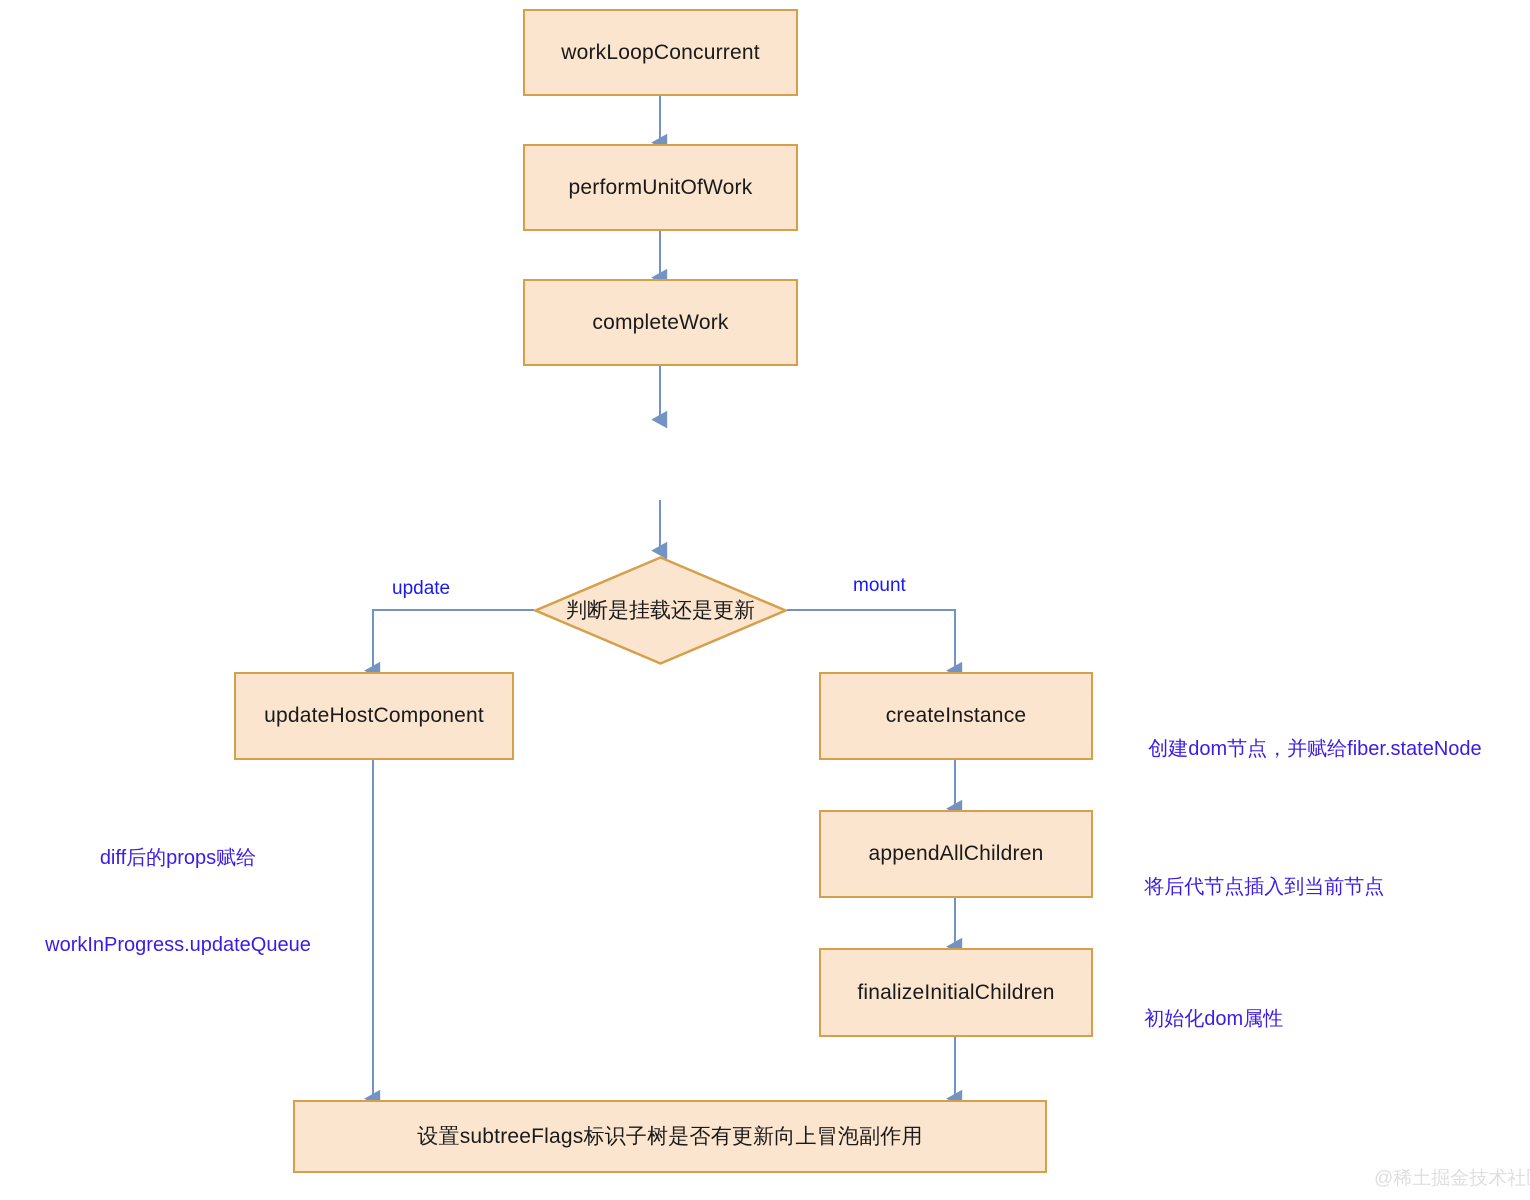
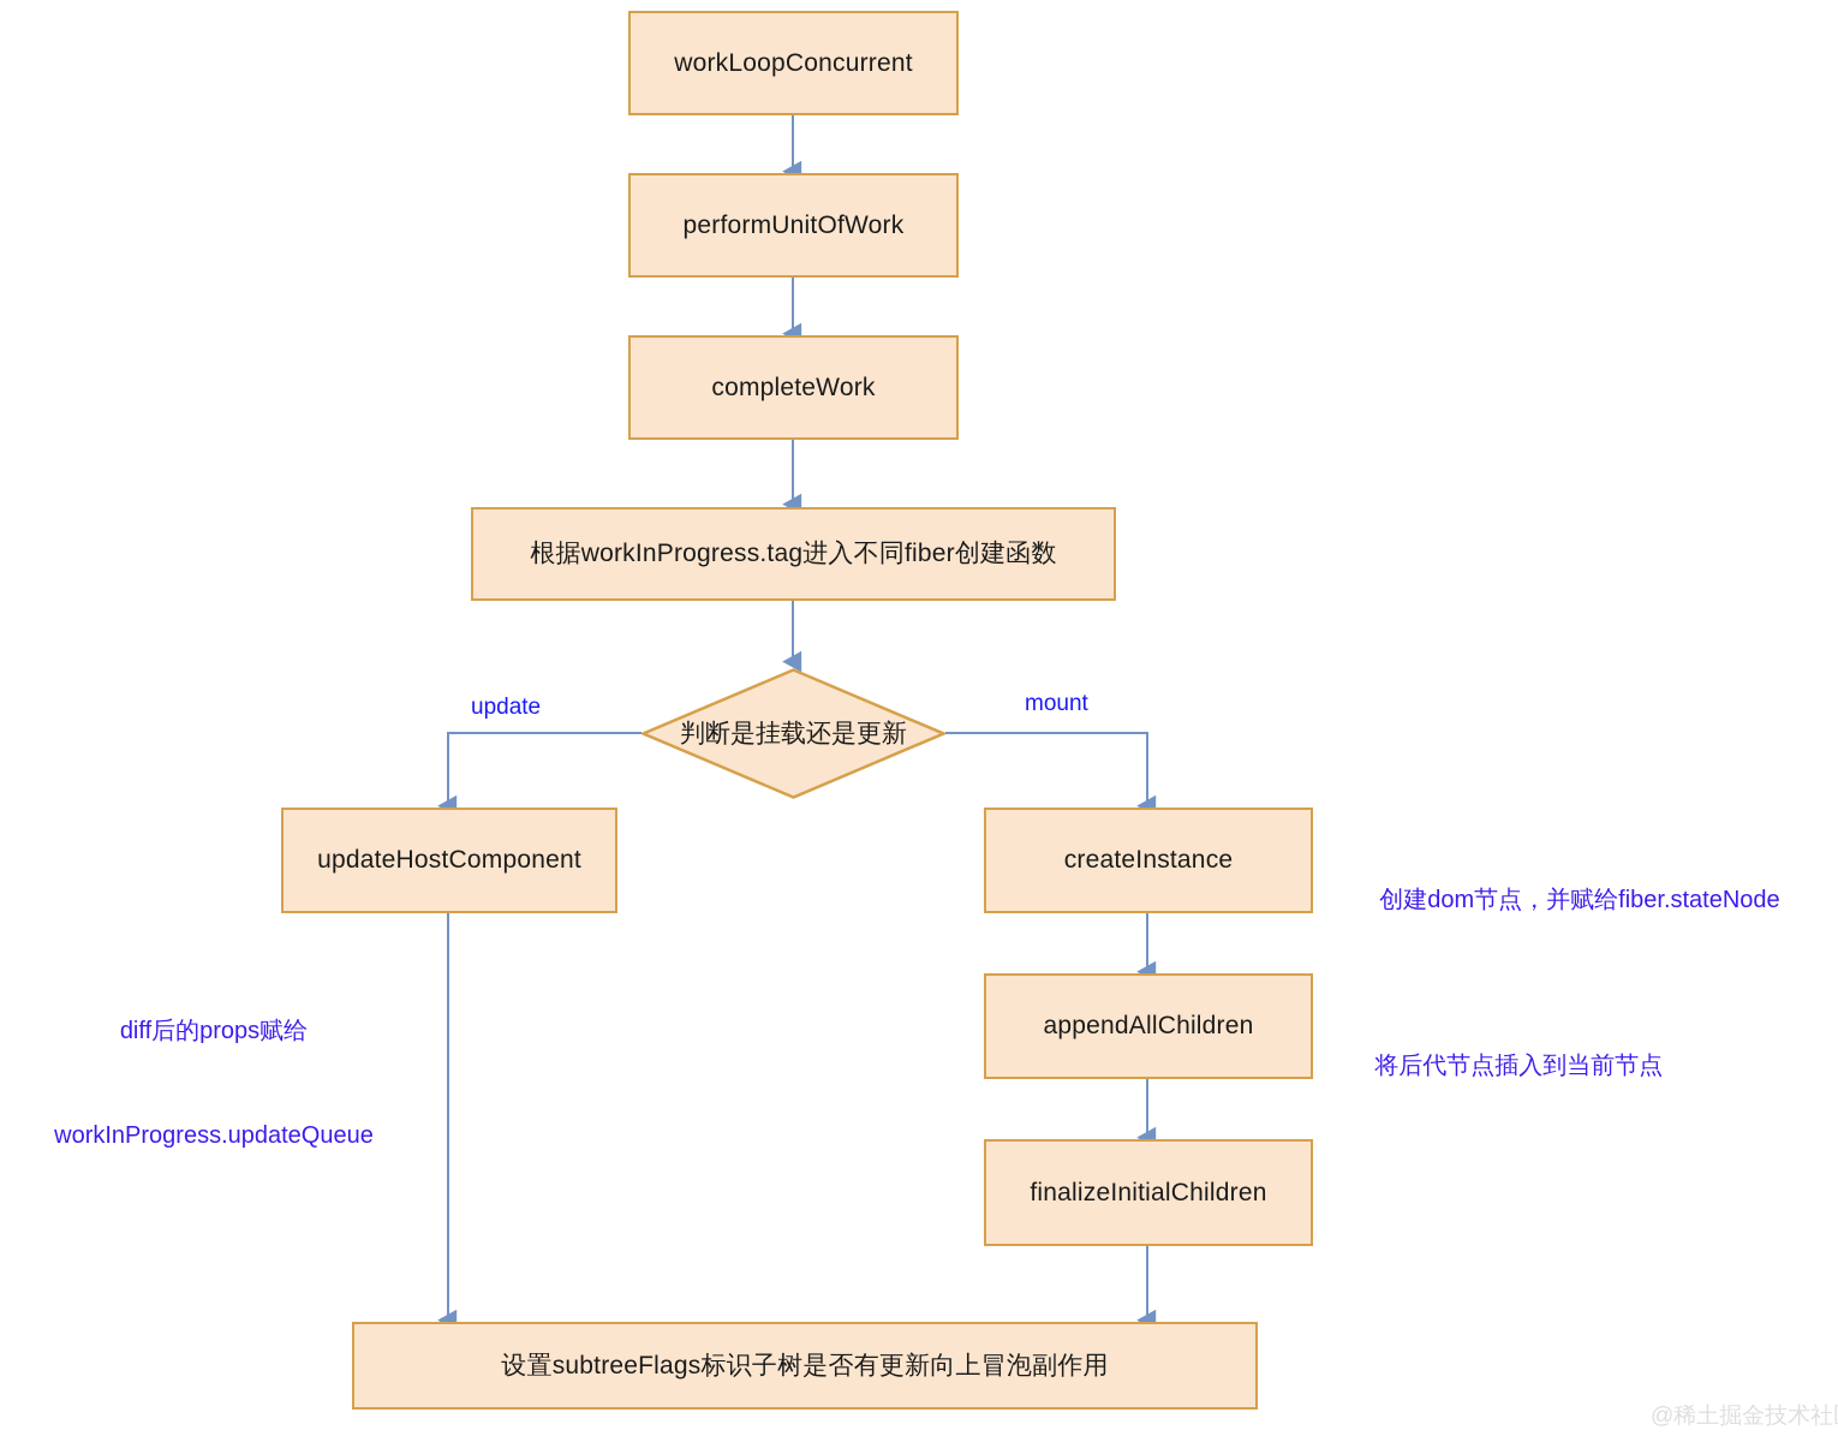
  workLoopConcurrent
  performUnitOfWork
  completeWork
+ 根据workInProgress.tag进入不同fiber创建函数
  判断是挂载还是更新
  update
  mount
  updateHostComponent
  createInstance
  appendAllChildren
  finalizeInitialChildren
  设置subtreeFlags标识子树是否有更新向上冒泡副作用
  diff后的props赋给
  workInProgress.updateQueue
  创建dom节点，并赋给fiber.stateNode
  将后代节点插入到当前节点
- 初始化dom属性
  @稀土掘金技术社
